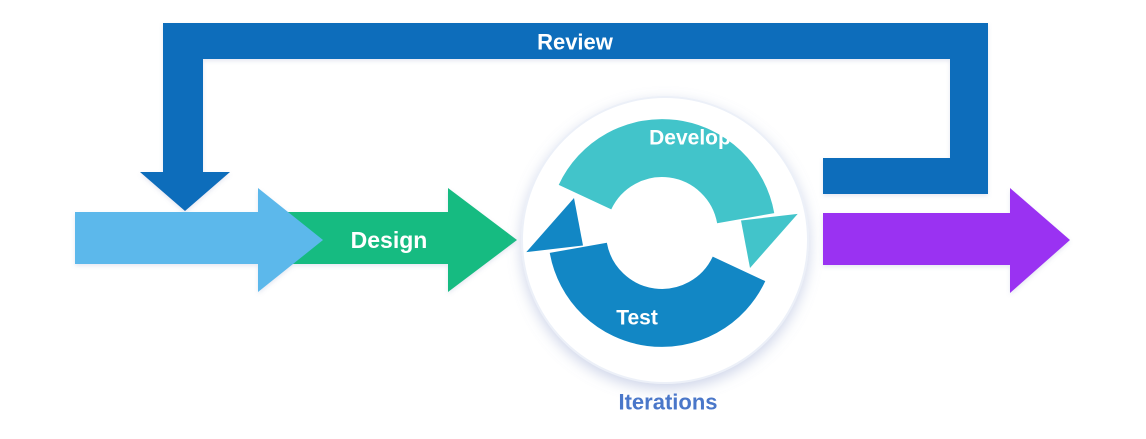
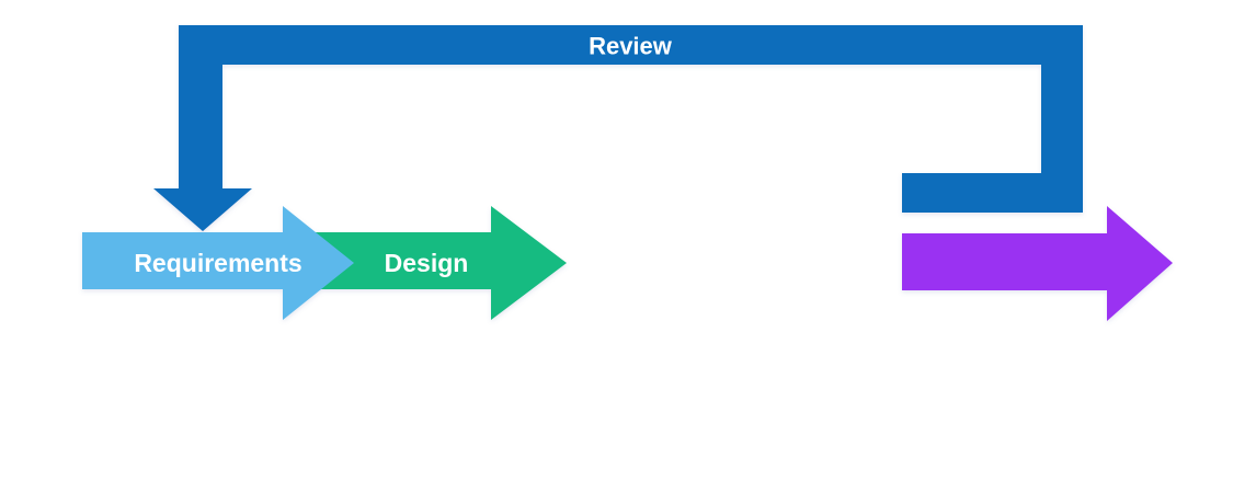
  Review
+ Requirements
  Design
- Develop
- Test
- Iterations
